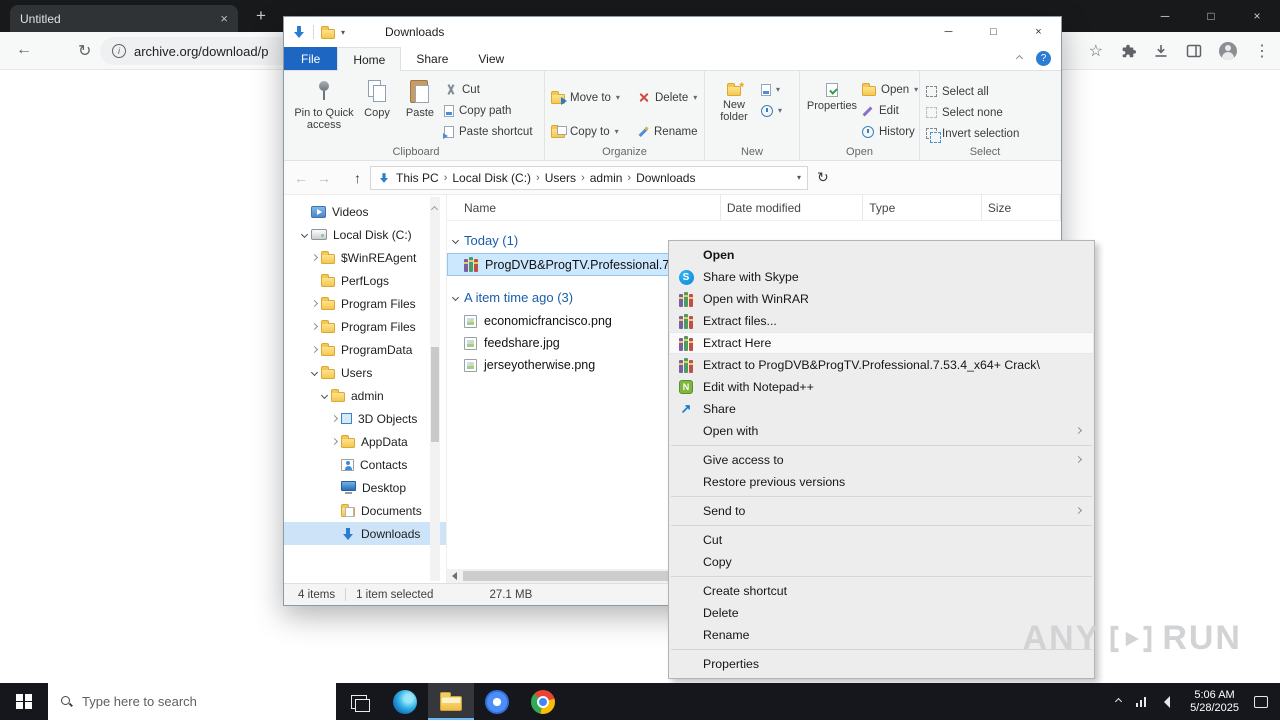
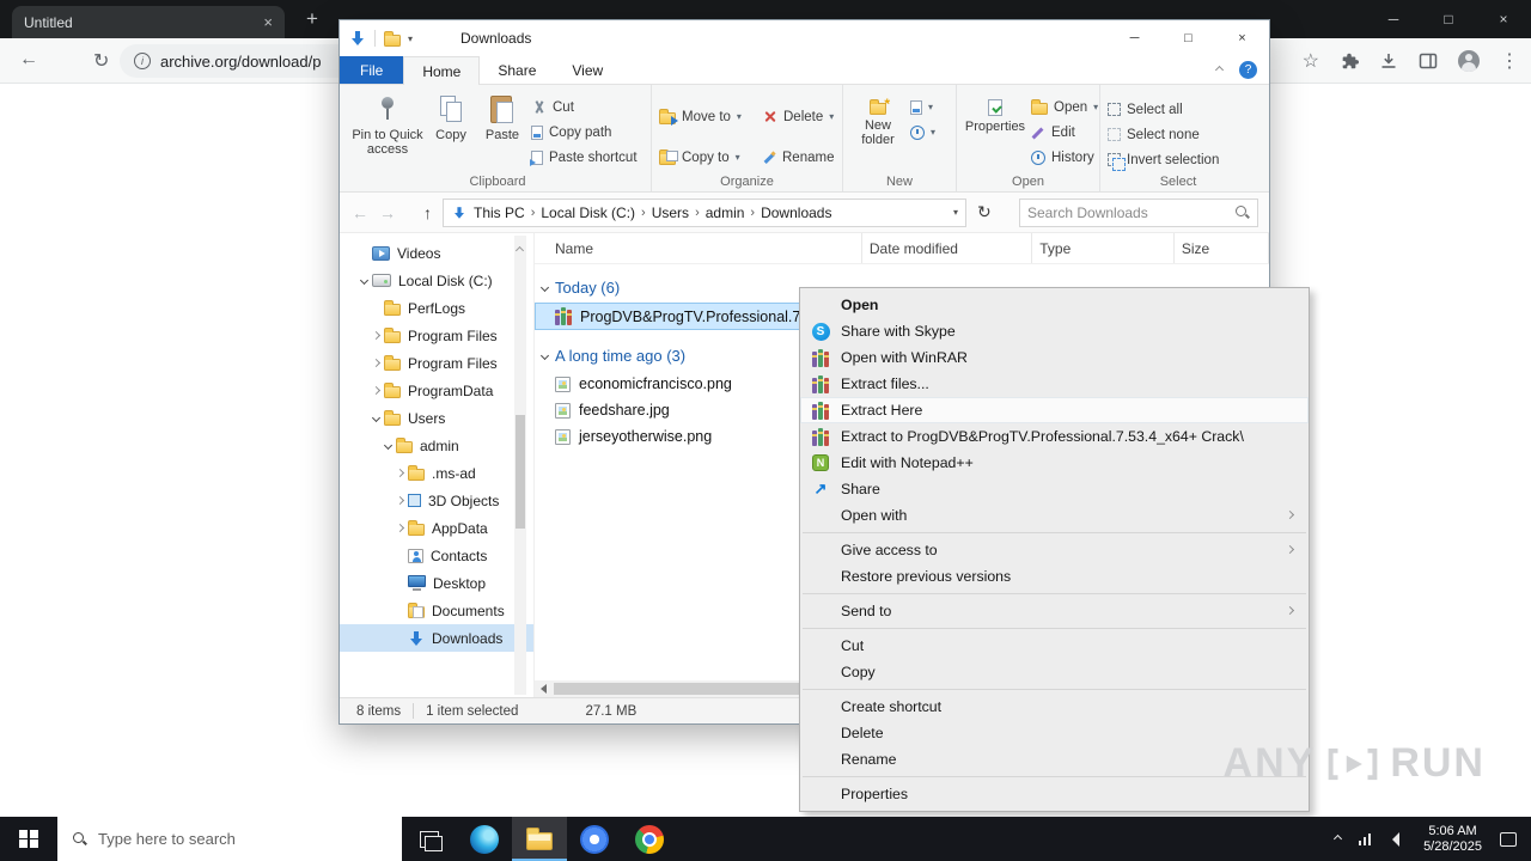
  Untitled
  ×
  +
  ─
  □
  ×
  ←
  ↻
  i
  archive.org/download/p
  ☆
  ⋮
  ▾
  Downloads
  ─
  □
  ×
  File
  Home
  Share
  View
  ?
  Pin to Quick access
  Copy
  Paste
  Cut
  Copy path
  Paste shortcut
  Clipboard
  Move to
  ▾
  Delete
  ▾
  Copy to
  ▾
  Rename
  Organize
  New folder
  ▾
  ▾
  New
  Properties
  Open
  ▾
  Edit
  History
  Open
  Select all
  Select none
  Invert selection
  Select
  ←
  →
  ↑
  This PC
  ›
  Local Disk (C:)
  ›
  Users
  ›
  admin
  ›
  Downloads
  ▾
  ↻
+ Search Downloads
  Videos
  Local Disk (C:)
- $WinREAgent
  PerfLogs
  Program Files
  Program Files
  ProgramData
  Users
  admin
+ .ms-ad
  3D Objects
  AppData
  Contacts
  Desktop
  Documents
  Downloads
  Name
  Date modified
  Type
  Size
- Today (1)
+ Today (6)
  ProgDVB&ProgTV.Professional.7
- A item time ago (3)
+ A long time ago (3)
  economicfrancisco.png
  feedshare.jpg
  jerseyotherwise.png
- 4 items
+ 8 items
  1 item selected
  27.1 MB
  Open
  S
  Share with Skype
  Open with WinRAR
  Extract files...
  Extract Here
  Extract to ProgDVB&ProgTV.Professional.7.53.4_x64+ Crack\
  N
  Edit with Notepad++
  ↗
  Share
  Open with
  Give access to
  Restore previous versions
  Send to
  Cut
  Copy
  Create shortcut
  Delete
  Rename
  Properties
  ANY
  RUN
  Type here to search
  5:06 AM
  5/28/2025
